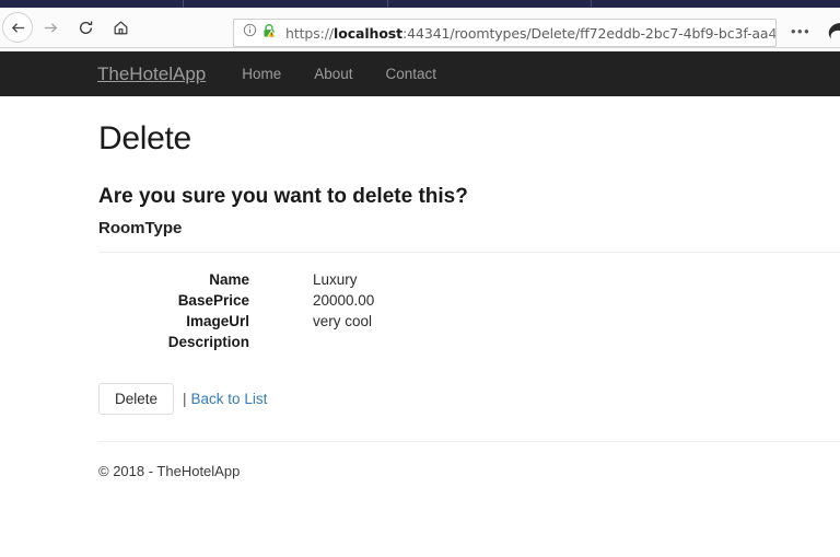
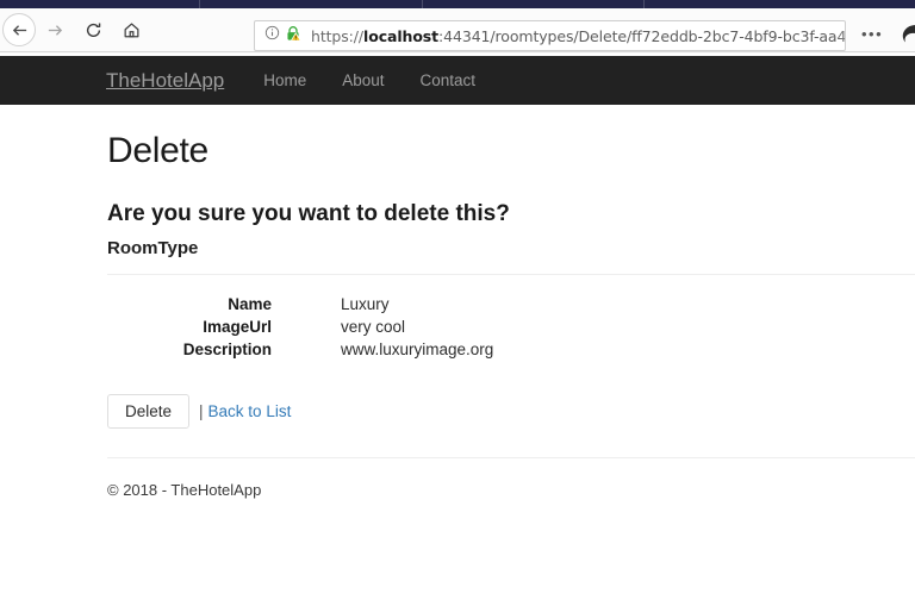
  https://localhost:44341/roomtypes/Delete/ff72eddb-2bc7-4bf9-bc3f-aa4
  •••
  TheHotelApp
  Home
  About
  Contact
  Delete
  Are you sure you want to delete this?
  RoomType
  Name
  Luxury
- BasePrice
- 20000.00
  ImageUrl
  very cool
  Description
+ www.luxuryimage.org
  Delete
  |
  Back to List
  © 2018 - TheHotelApp
